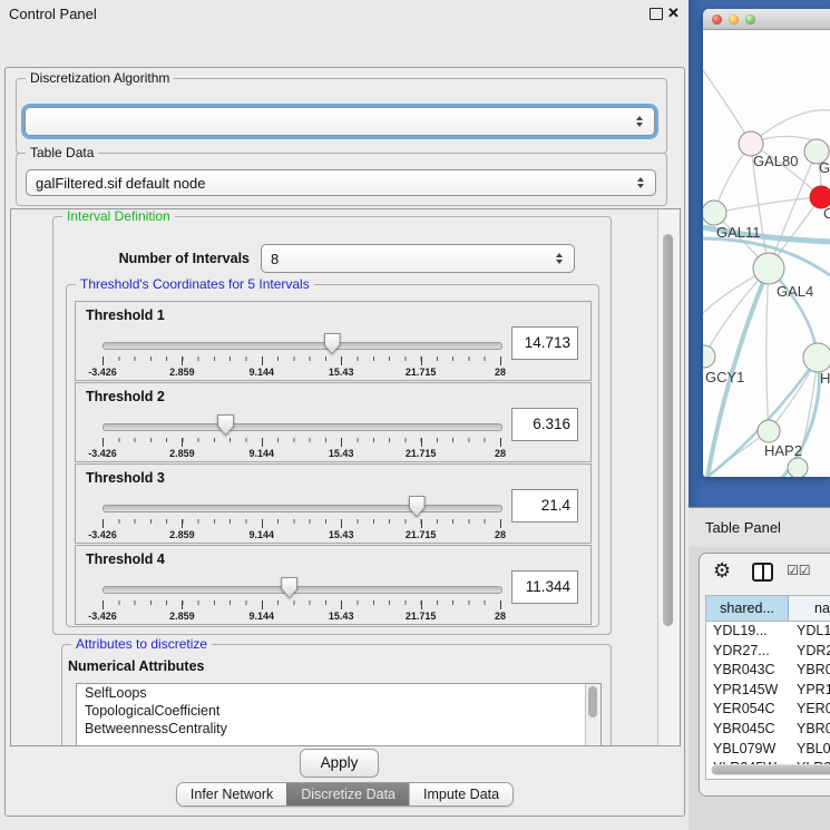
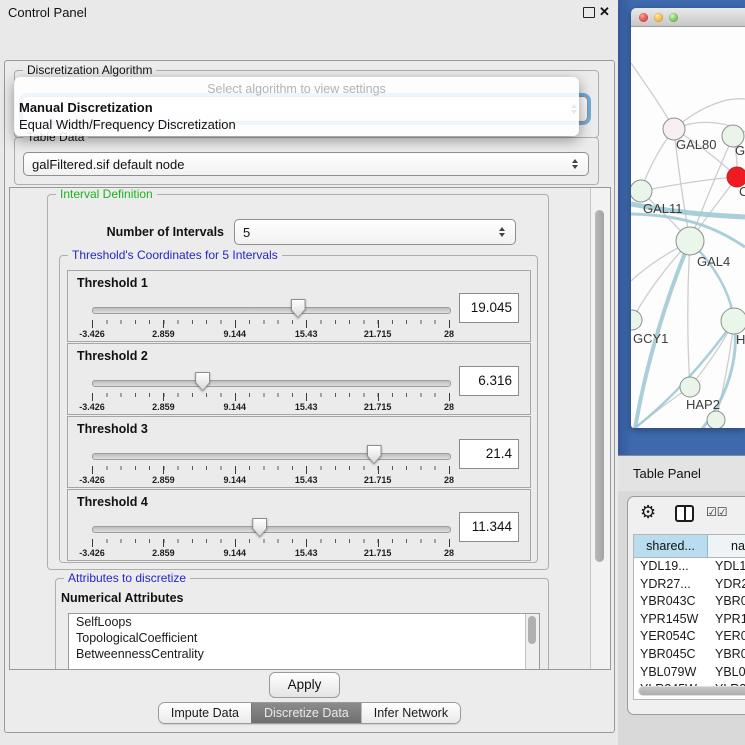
  Control Panel
  ✕
  Discretization Algorithm
+ Select algorithm to view settings
+ Manual Discretization
+ Equal Width/Frequency Discretization
  Table Data
  galFiltered.sif default node
  Interval Definition
  Number of Intervals
- 8
+ 5
  Threshold's Coordinates for 5 Intervals
  Threshold 1
- 14.713
+ 19.045
  -3.426
  2.859
  9.144
  15.43
  21.715
  28
  Threshold 2
  6.316
  -3.426
  2.859
  9.144
  15.43
  21.715
  28
  Threshold 3
  21.4
  -3.426
  2.859
  9.144
  15.43
  21.715
  28
  Threshold 4
  11.344
  -3.426
  2.859
  9.144
  15.43
  21.715
  28
  Attributes to discretize
  Numerical Attributes
  SelfLoops
  TopologicalCoefficient
  BetweennessCentrality
  Apply
- Infer Network
+ Impute Data
  Discretize Data
- Impute Data
+ Infer Network
  GAL80
  C
  GAL11
  GAL4
  GCY1
  H
  HAP2
  Table Panel
  ⚙
  ☑☑
  shared...
  na
  YDL19...
  YDL1
  YDR27...
  YDR
  YBR043C
  YBR0
  YPR145W
  YPR1
  YER054C
  YER0
  YBR045C
  YBR0
  YBL079W
  YBL0
